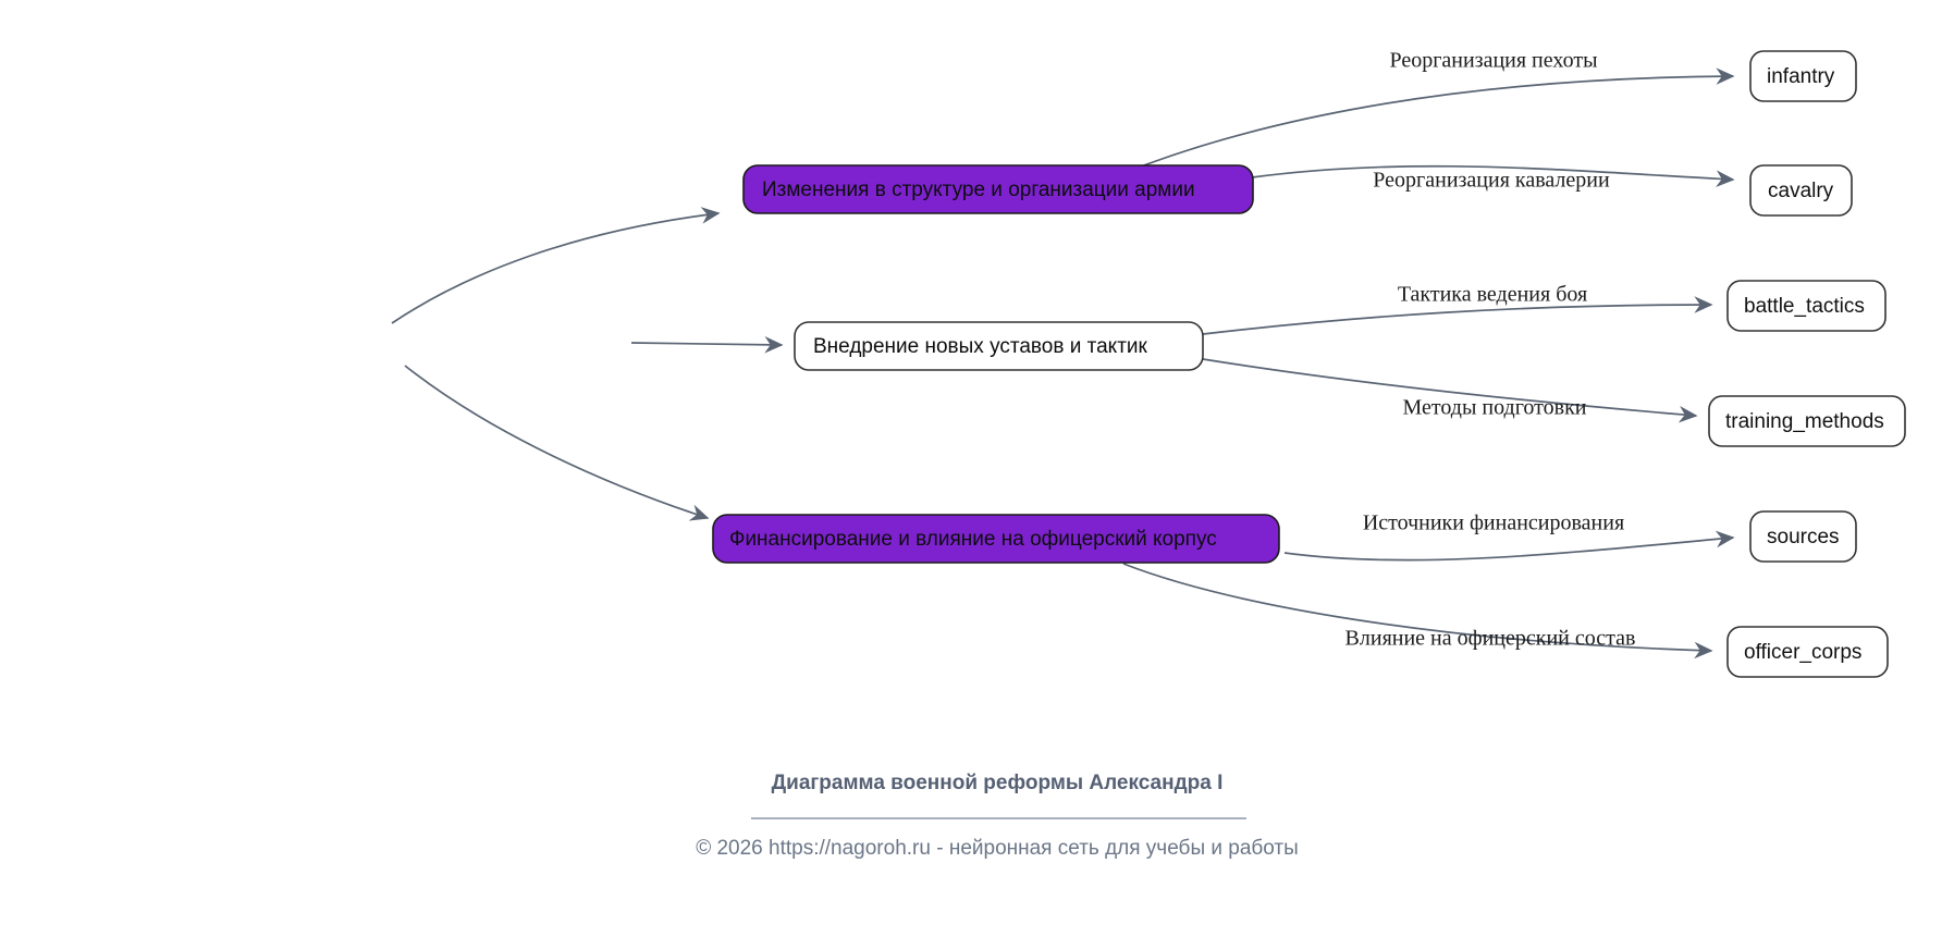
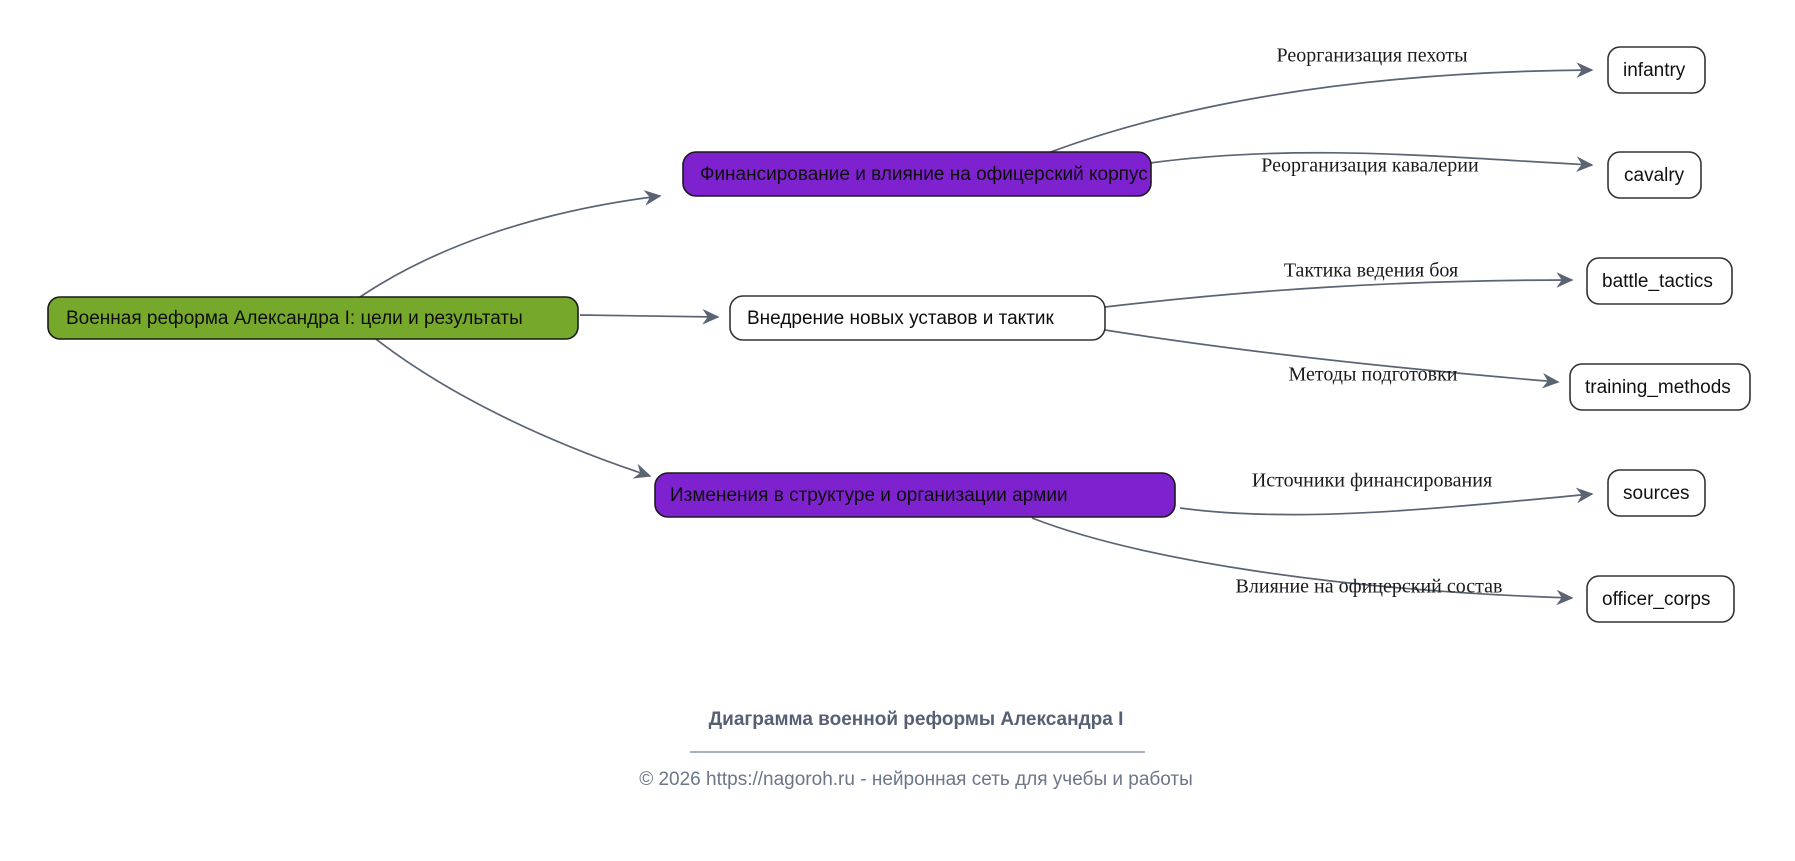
  Реорганизация пехоты
  Реорганизация кавалерии
  Тактика ведения боя
  Методы подготовки
  Источники финансирования
  Влияние на офицерский состав
+ Военная реформа Александра I: цели и результаты
- Изменения в структуре и организации армии
+ Финансирование и влияние на офицерский корпус
  Внедрение новых уставов и тактик
- Финансирование и влияние на офицерский корпус
+ Изменения в структуре и организации армии
  infantry
  cavalry
  battle_tactics
  training_methods
  sources
  officer_corps
  Диаграмма военной реформы Александра I
  © 2026 https://nagoroh.ru - нейронная сеть для учебы и работы
